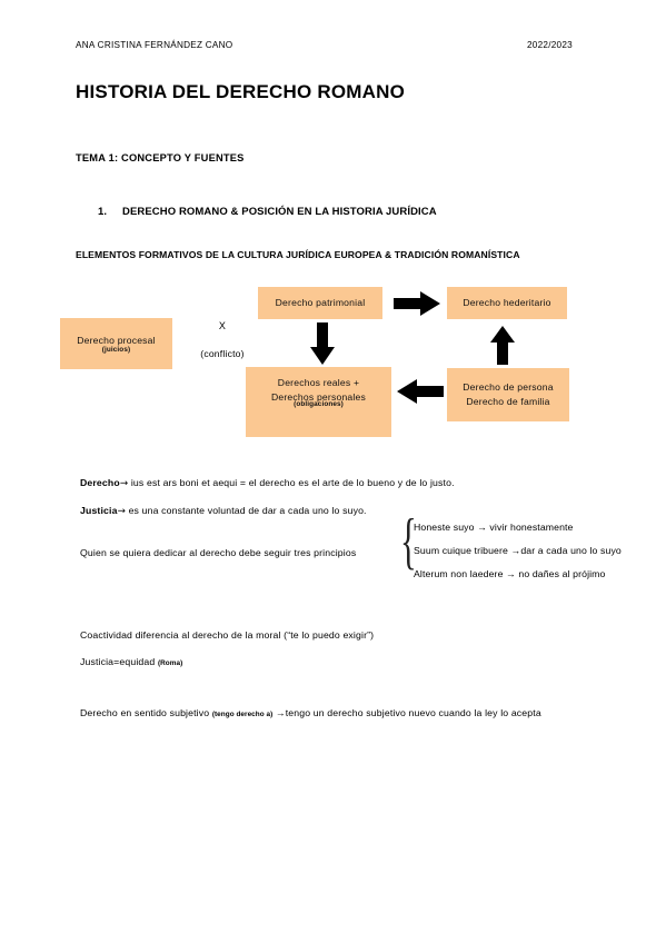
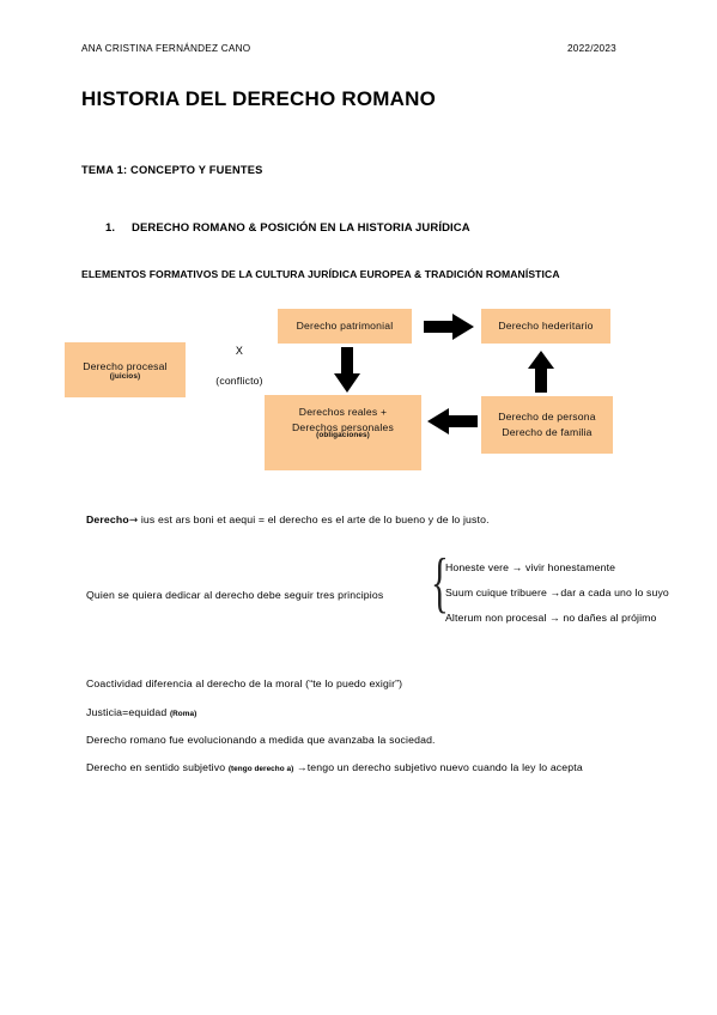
  ANA CRISTINA FERNÁNDEZ CANO
  2022/2023
  HISTORIA DEL DERECHO ROMANO
  TEMA 1: CONCEPTO Y FUENTES
  1. DERECHO ROMANO & POSICIÓN EN LA HISTORIA JURÍDICA
  ELEMENTOS FORMATIVOS DE LA CULTURA JURÍDICA EUROPEA & TRADICIÓN ROMANÍSTICA
  Derecho procesal
  Derecho patrimonial
  Derecho hederitario
  Derechos reales +
  Derechos personales
  Derecho de persona
  Derecho de familia
  X
  (conflicto)
  Derecho→ ius est ars boni et aequi = el derecho es el arte de lo bueno y de lo justo.
- Justicia→ es una constante voluntad de dar a cada uno lo suyo.
  Quien se quiera dedicar al derecho debe seguir tres principios
  {
- Honeste suyo → vivir honestamente
+ Honeste vere → vivir honestamente
  Suum cuique tribuere →dar a cada uno lo suyo
- Alterum non laedere → no dañes al prójimo
+ Alterum non procesal → no dañes al prójimo
  Coactividad diferencia al derecho de la moral (“te lo puedo exigir”)
  Justicia=equidad
+ Derecho romano fue evolucionando a medida que avanzaba la sociedad.
  Derecho en sentido subjetivo →tengo un derecho subjetivo nuevo cuando la ley lo acepta
